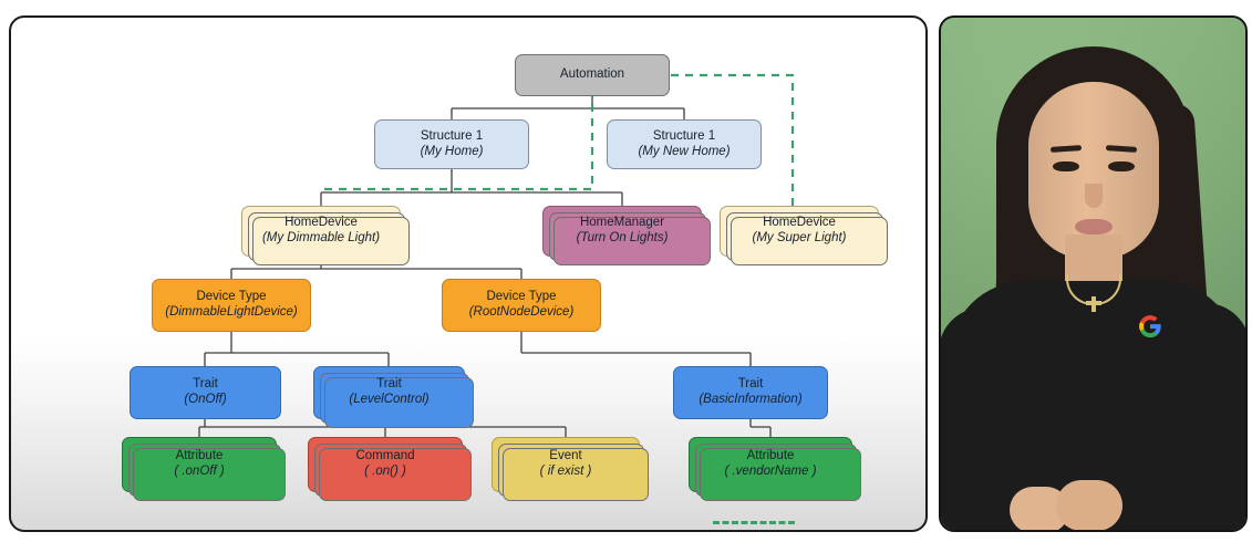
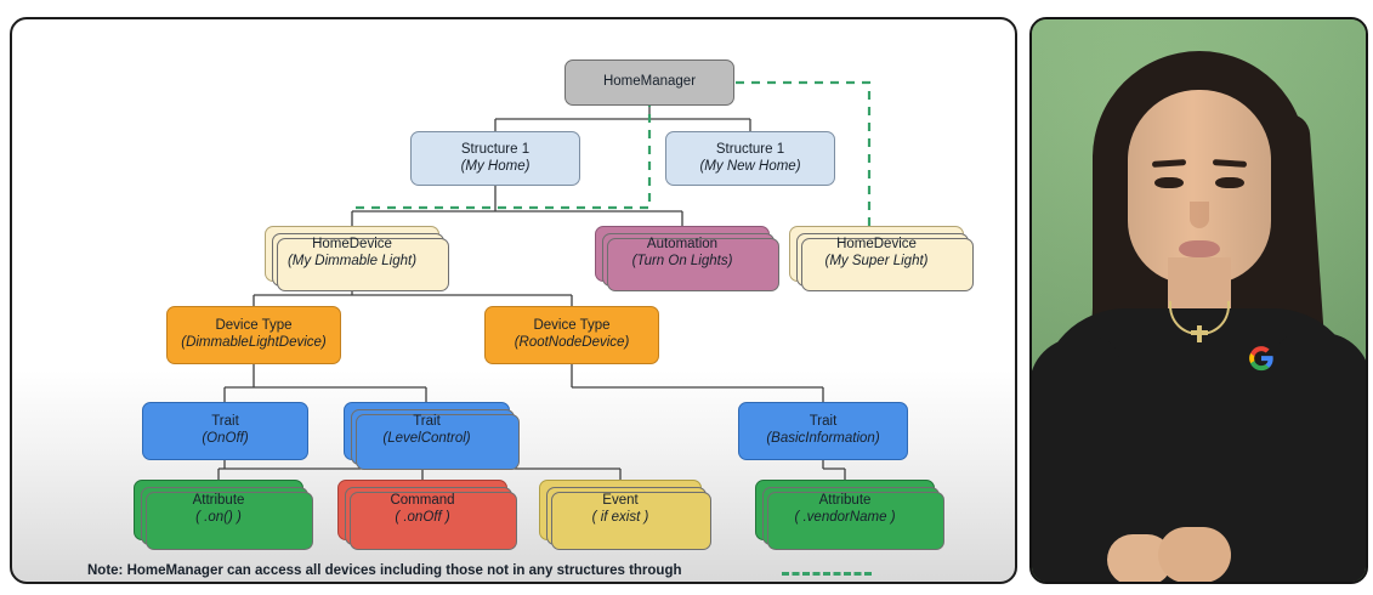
- Automation
+ HomeManager
  Structure 1
  (My Home)
  Structure 1
  (My New Home)
  HomeDevice
  (My Dimmable Light)
- HomeManager
+ Automation
  (Turn On Lights)
  HomeDevice
  (My Super Light)
  Device Type
  (DimmableLightDevice)
  Device Type
  (RootNodeDevice)
  Trait
  (OnOff)
  Trait
  (LevelControl)
  Trait
  (BasicInformation)
  Attribute
- ( .onOff )
+ ( .on() )
  Command
- ( .on() )
+ ( .onOff )
  Event
  ( if exist )
  Attribute
  ( .vendorName )
+ Note: HomeManager can access all devices including those not in any structures through
